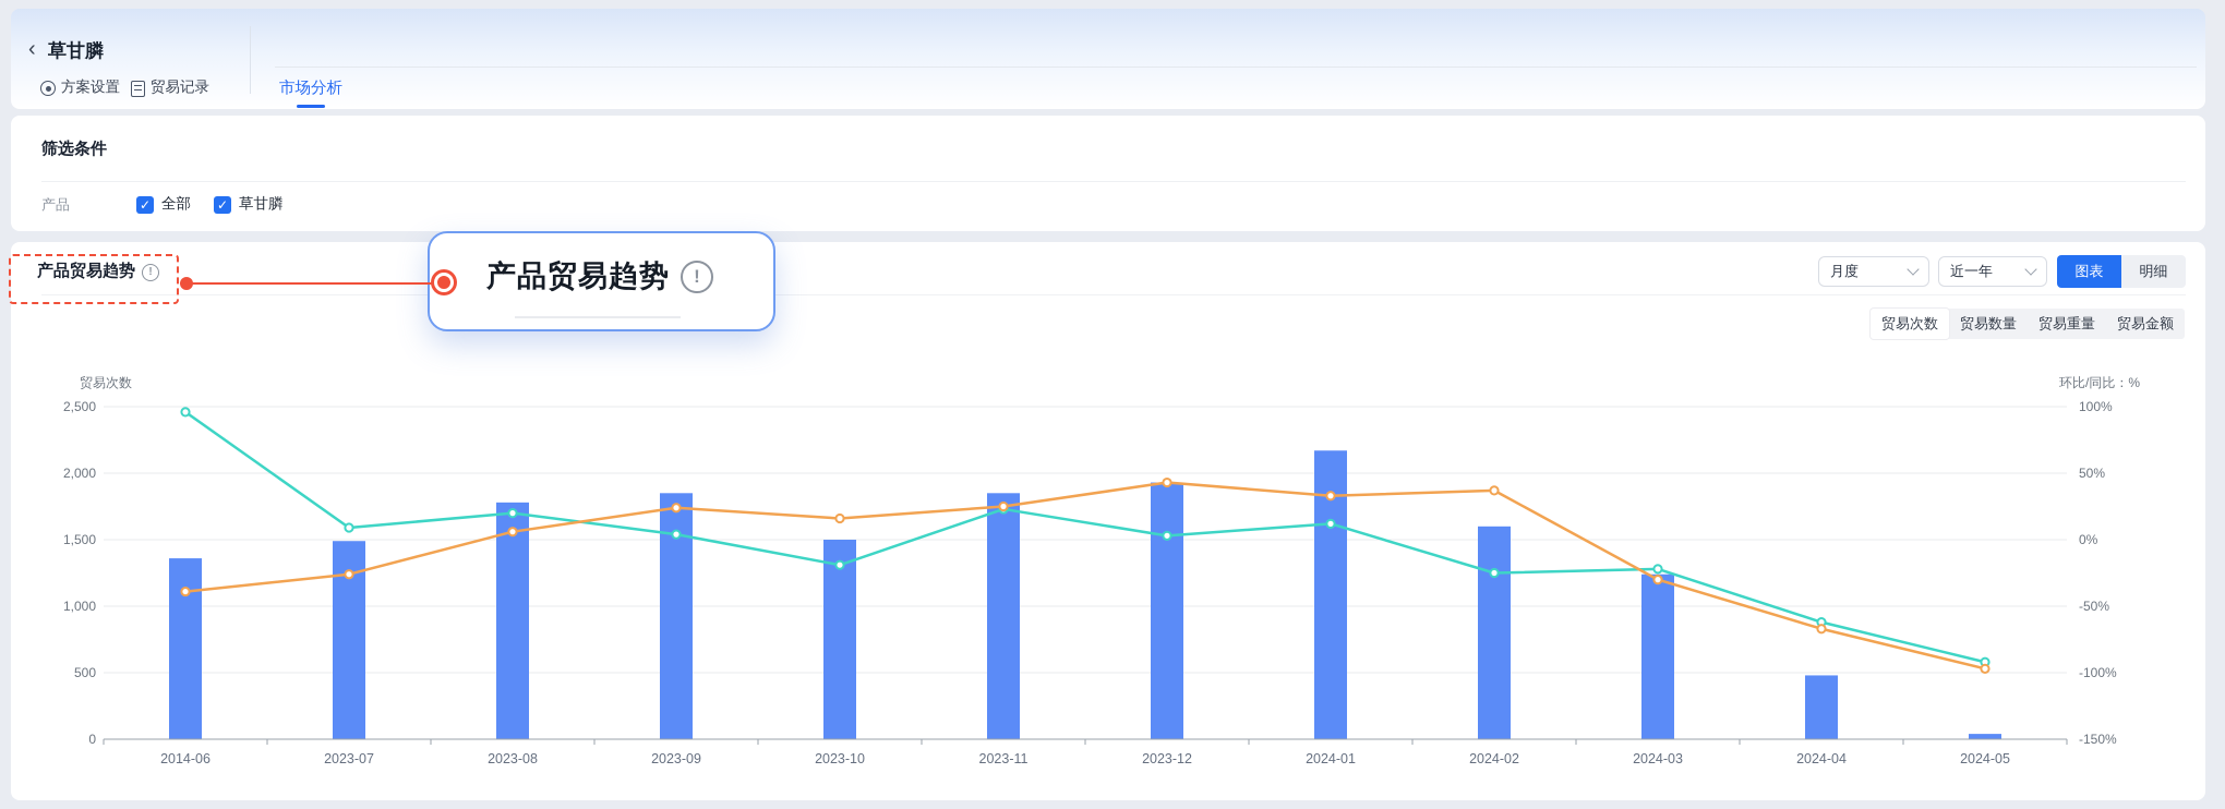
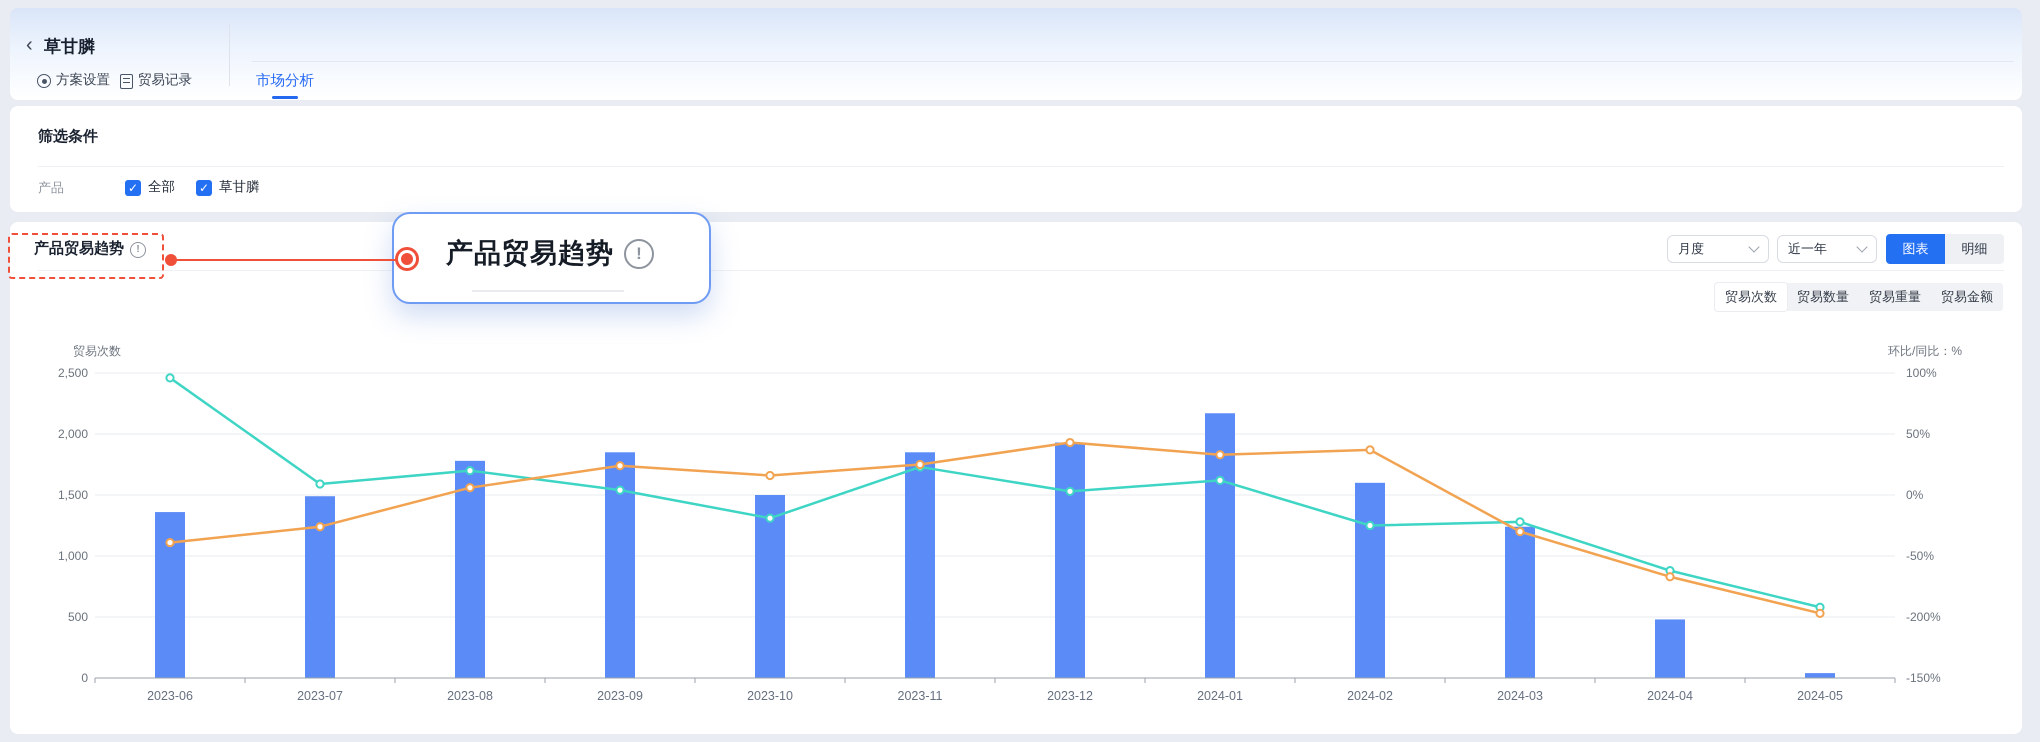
  ‹
  草甘膦
  方案设置
  贸易记录
  市场分析
  筛选条件
  产品
  ✓
  全部
  ✓
  草甘膦
  产品贸易趋势
  !
  月度
  近一年
  图表
  明细
  贸易次数
  贸易数量
  贸易重量
  贸易金额
  贸易次数
  环比/同比：%
  0
  -150%
  500
- -100%
+ -200%
  1,000
  -50%
  1,500
  0%
  2,000
  50%
  2,500
  100%
- 2014-06
+ 2023-06
  2023-07
  2023-08
  2023-09
  2023-10
  2023-11
  2023-12
  2024-01
  2024-02
  2024-03
  2024-04
  2024-05
  产品贸易趋势
  !
